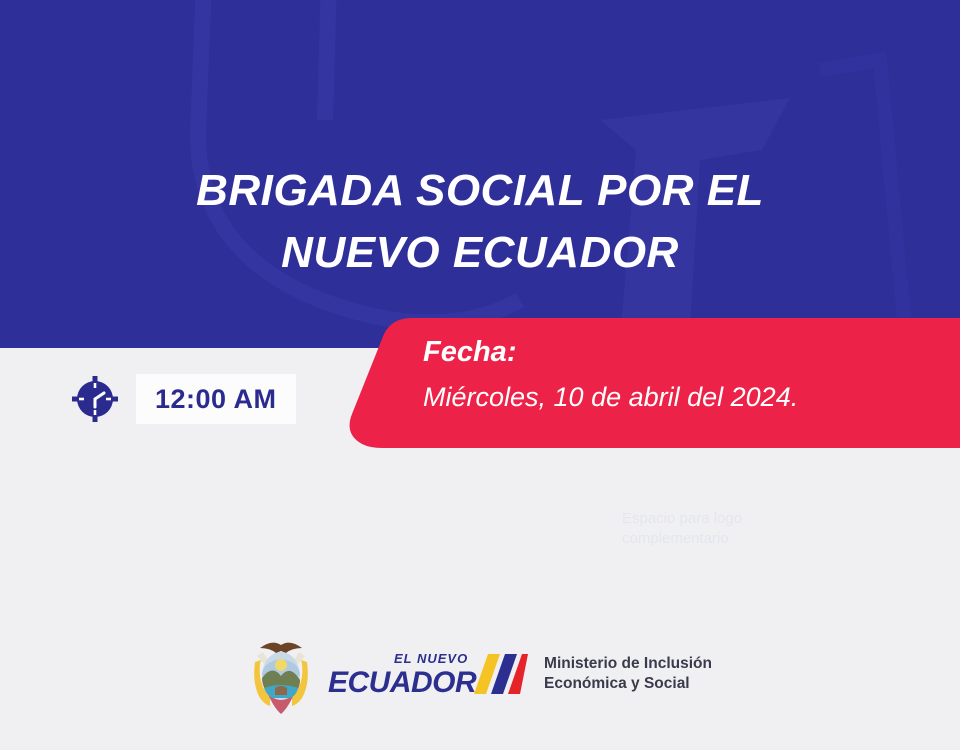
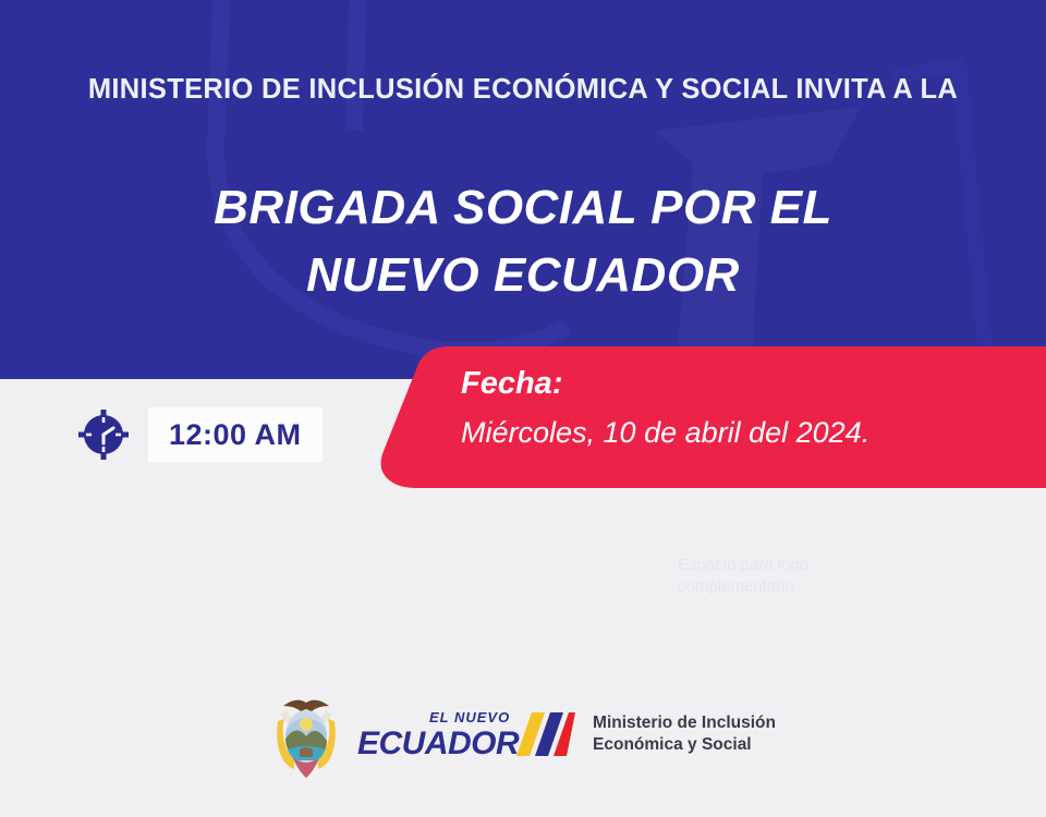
+ MINISTERIO DE INCLUSIÓN ECONÓMICA Y SOCIAL INVITA A LA
  BRIGADA SOCIAL POR EL
  NUEVO ECUADOR
  Fecha:
  Miércoles, 10 de abril del 2024.
  12:00 AM
  EL NUEVO
  ECUADOR
  Ministerio de Inclusión
  Económica y Social
